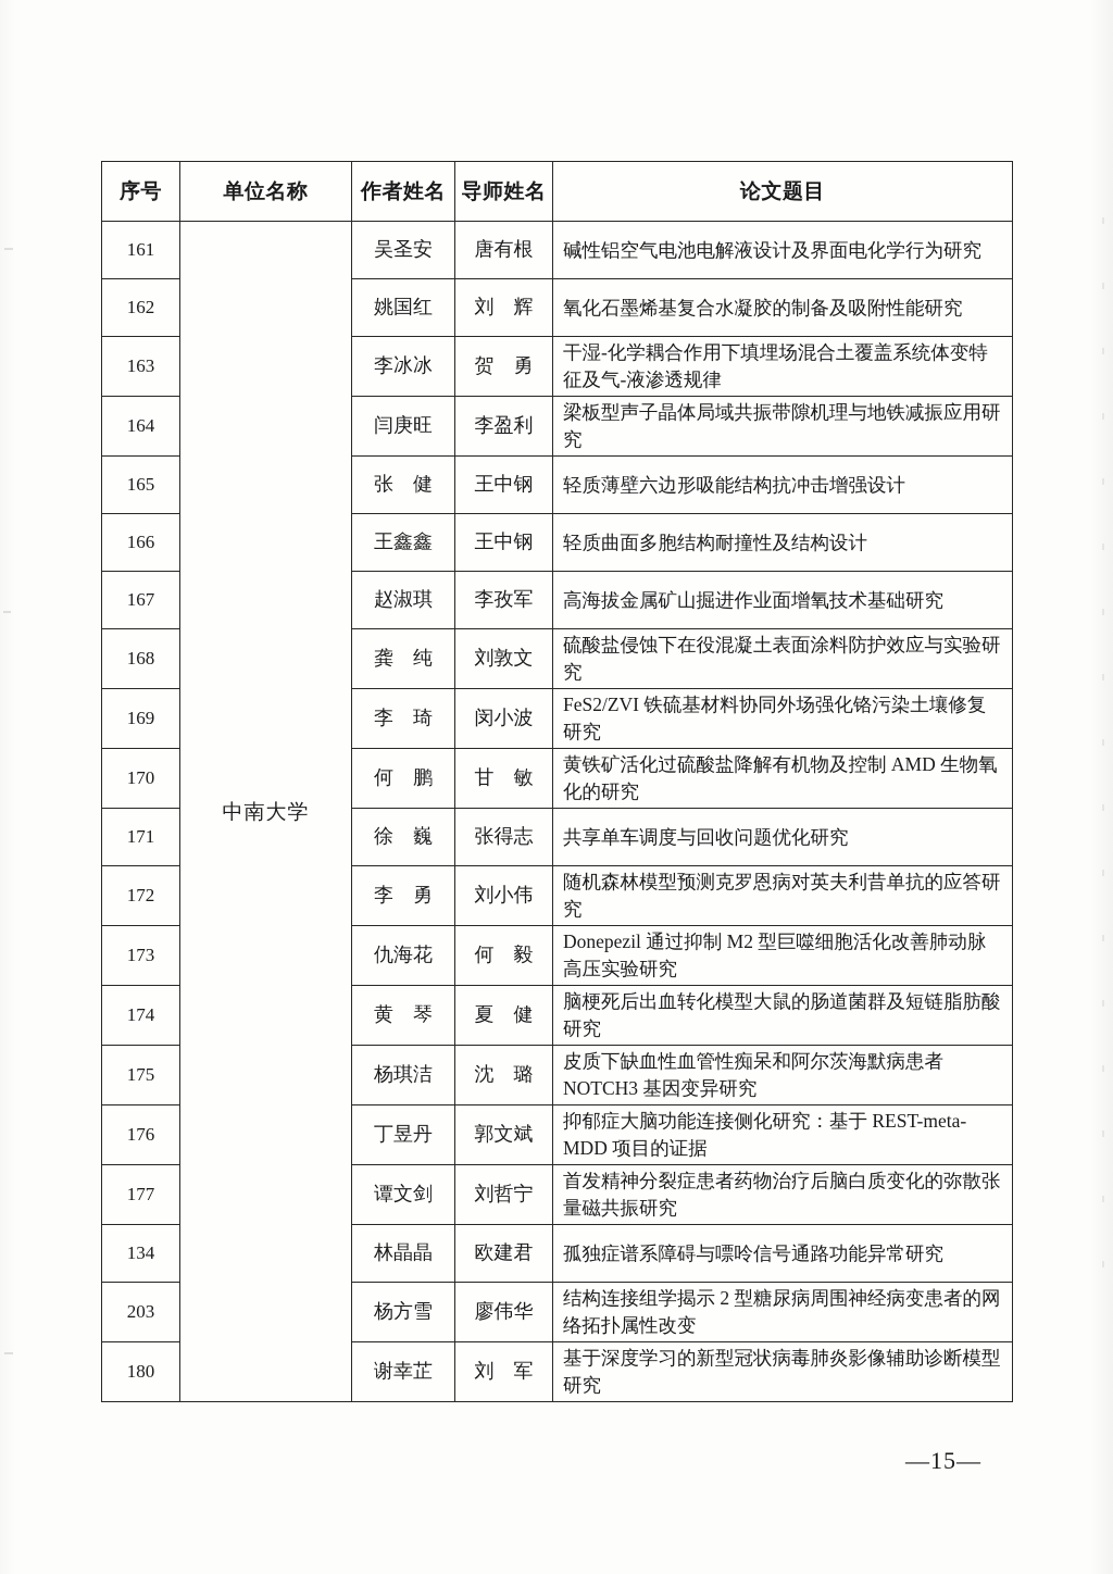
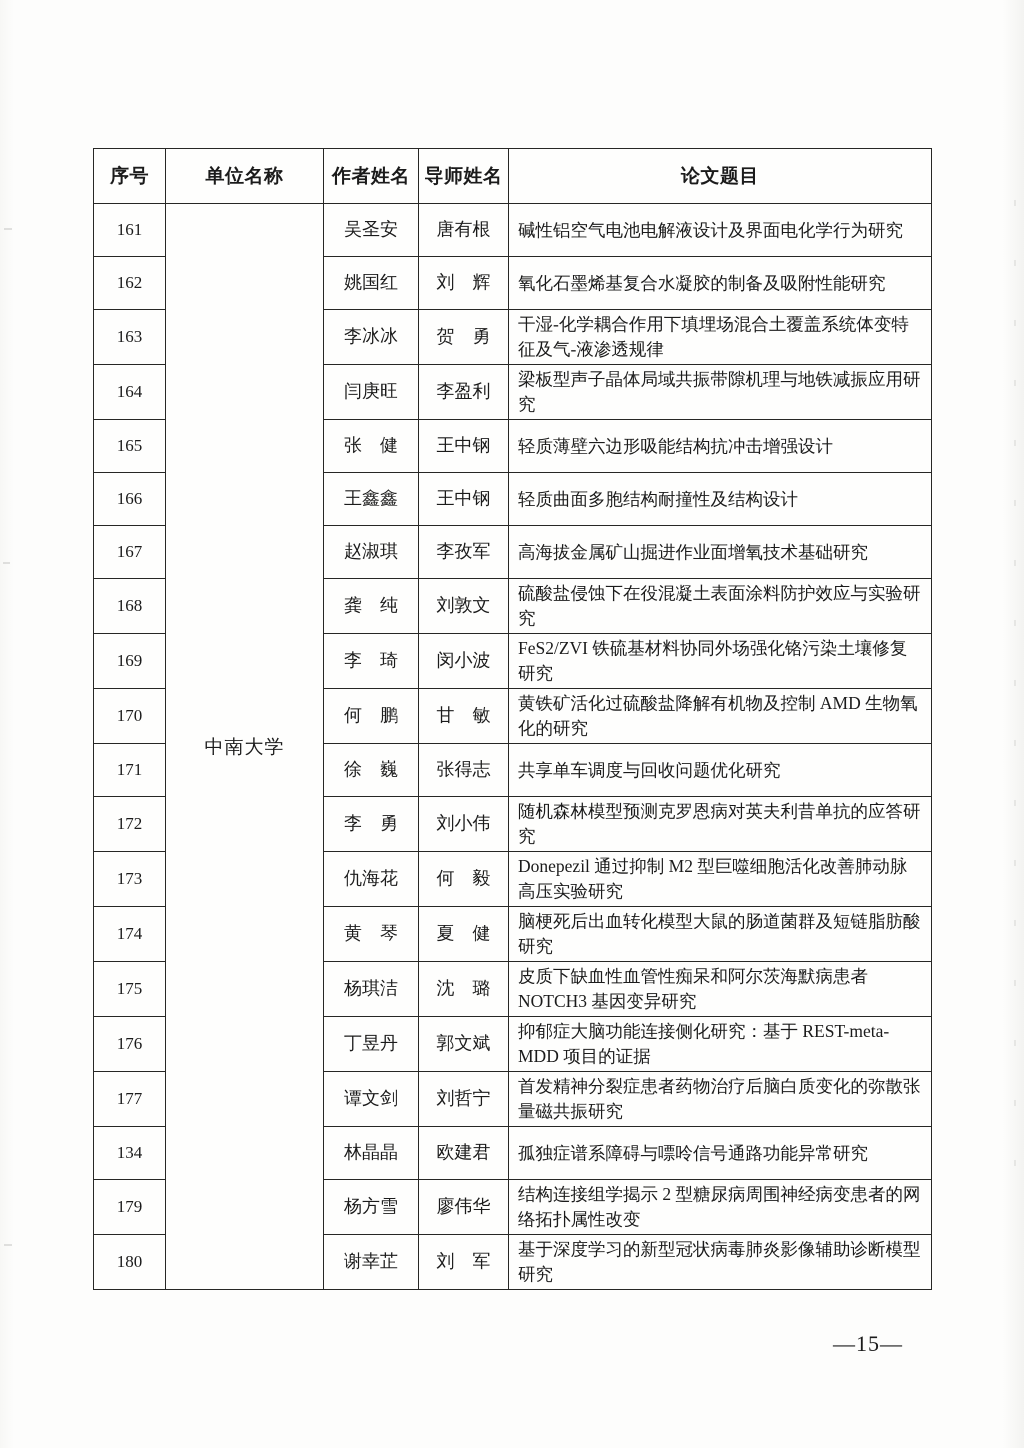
  序号	单位名称	作者姓名	导师姓名	论文题目
  161	中南大学	吴圣安	唐有根	碱性铝空气电池电解液设计及界面电化学行为研究
  162	姚国红	刘 辉	氧化石墨烯基复合水凝胶的制备及吸附性能研究
  163	李冰冰	贺 勇	干湿-化学耦合作用下填埋场混合土覆盖系统体变特征及气-液渗透规律
  164	闫庚旺	李盈利	梁板型声子晶体局域共振带隙机理与地铁减振应用研究
  165	张 健	王中钢	轻质薄壁六边形吸能结构抗冲击增强设计
  166	王鑫鑫	王中钢	轻质曲面多胞结构耐撞性及结构设计
  167	赵淑琪	李孜军	高海拔金属矿山掘进作业面增氧技术基础研究
  168	龚 纯	刘敦文	硫酸盐侵蚀下在役混凝土表面涂料防护效应与实验研究
  169	李 琦	闵小波	FeS2/ZVI 铁硫基材料协同外场强化铬污染土壤修复研究
  170	何 鹏	甘 敏	黄铁矿活化过硫酸盐降解有机物及控制 AMD 生物氧化的研究
  171	徐 巍	张得志	共享单车调度与回收问题优化研究
  172	李 勇	刘小伟	随机森林模型预测克罗恩病对英夫利昔单抗的应答研究
  173	仇海花	何 毅	Donepezil 通过抑制 M2 型巨噬细胞活化改善肺动脉高压实验研究
  174	黄 琴	夏 健	脑梗死后出血转化模型大鼠的肠道菌群及短链脂肪酸研究
  175	杨琪洁	沈 璐	皮质下缺血性血管性痴呆和阿尔茨海默病患者 NOTCH3 基因变异研究
  176	丁昱丹	郭文斌	抑郁症大脑功能连接侧化研究：基于 REST-meta-MDD 项目的证据
  177	谭文剑	刘哲宁	首发精神分裂症患者药物治疗后脑白质变化的弥散张量磁共振研究
  134	林晶晶	欧建君	孤独症谱系障碍与嘌呤信号通路功能异常研究
- 203	杨方雪	廖伟华	结构连接组学揭示 2 型糖尿病周围神经病变患者的网络拓扑属性改变
+ 179	杨方雪	廖伟华	结构连接组学揭示 2 型糖尿病周围神经病变患者的网络拓扑属性改变
  180	谢幸芷	刘 军	基于深度学习的新型冠状病毒肺炎影像辅助诊断模型研究
  —15—
